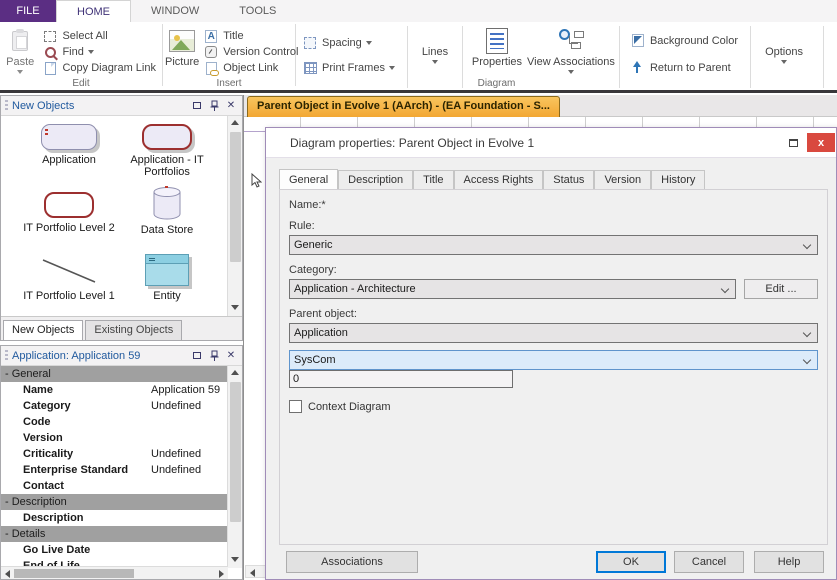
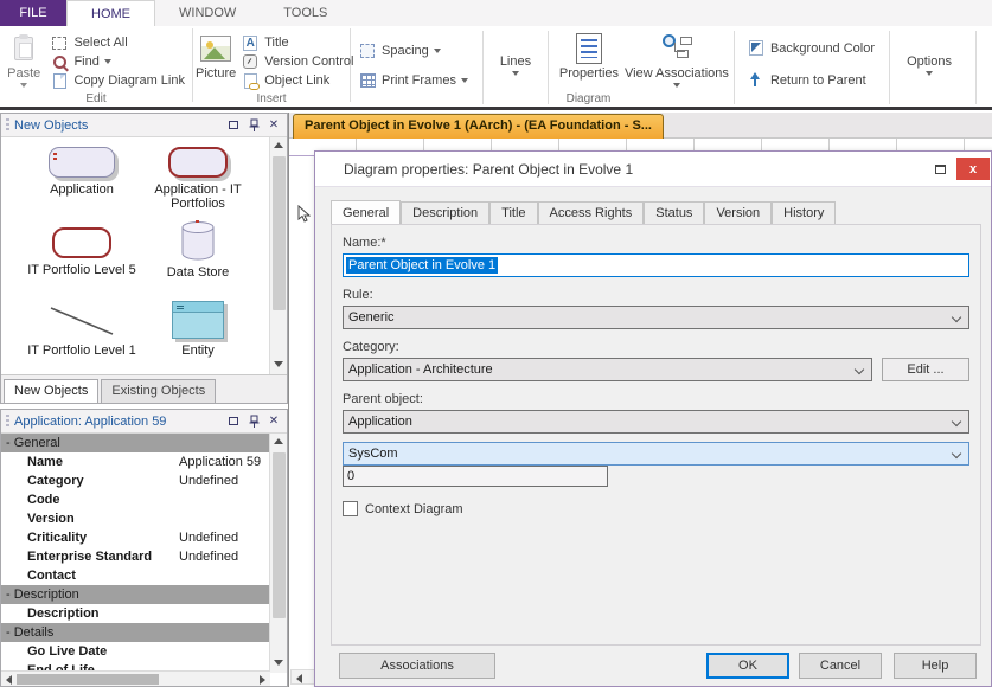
  FILE
  HOME
  WINDOW
  TOOLS
  Paste
  Select All
  Find
  Copy Diagram Link
  Edit
  Picture
  A
  Title
  Version Control
  Object Link
  Insert
  Spacing
  Print Frames
  Lines
  Properties
  View Associations
  Background Color
  Return to Parent
  Options
  Diagram
  New Objects
  ✕
  Application
  Application - IT Portfolios
- IT Portfolio Level 2
+ IT Portfolio Level 5
  Data Store
  IT Portfolio Level 1
  Entity
  New Objects
  Existing Objects
  Application: Application 59
  ✕
  - General
  Name
  Application 59
  Category
  Undefined
  Code
  Version
  Criticality
  Undefined
  Enterprise Standard
  Undefined
  Contact
  - Description
  Description
  - Details
  Go Live Date
  Parent Object in Evolve 1 (AArch) - (EA Foundation - S...
  Diagram properties: Parent Object in Evolve 1
  x
  General
  Description
  Title
  Access Rights
  Status
  Version
  History
  Name:*
+ Parent Object in Evolve 1
  Rule:
  Generic
  Category:
  Application - Architecture
  Edit ...
  Parent object:
  Application
  SysCom
  0
  Context Diagram
  Associations
  OK
  Cancel
  Help
